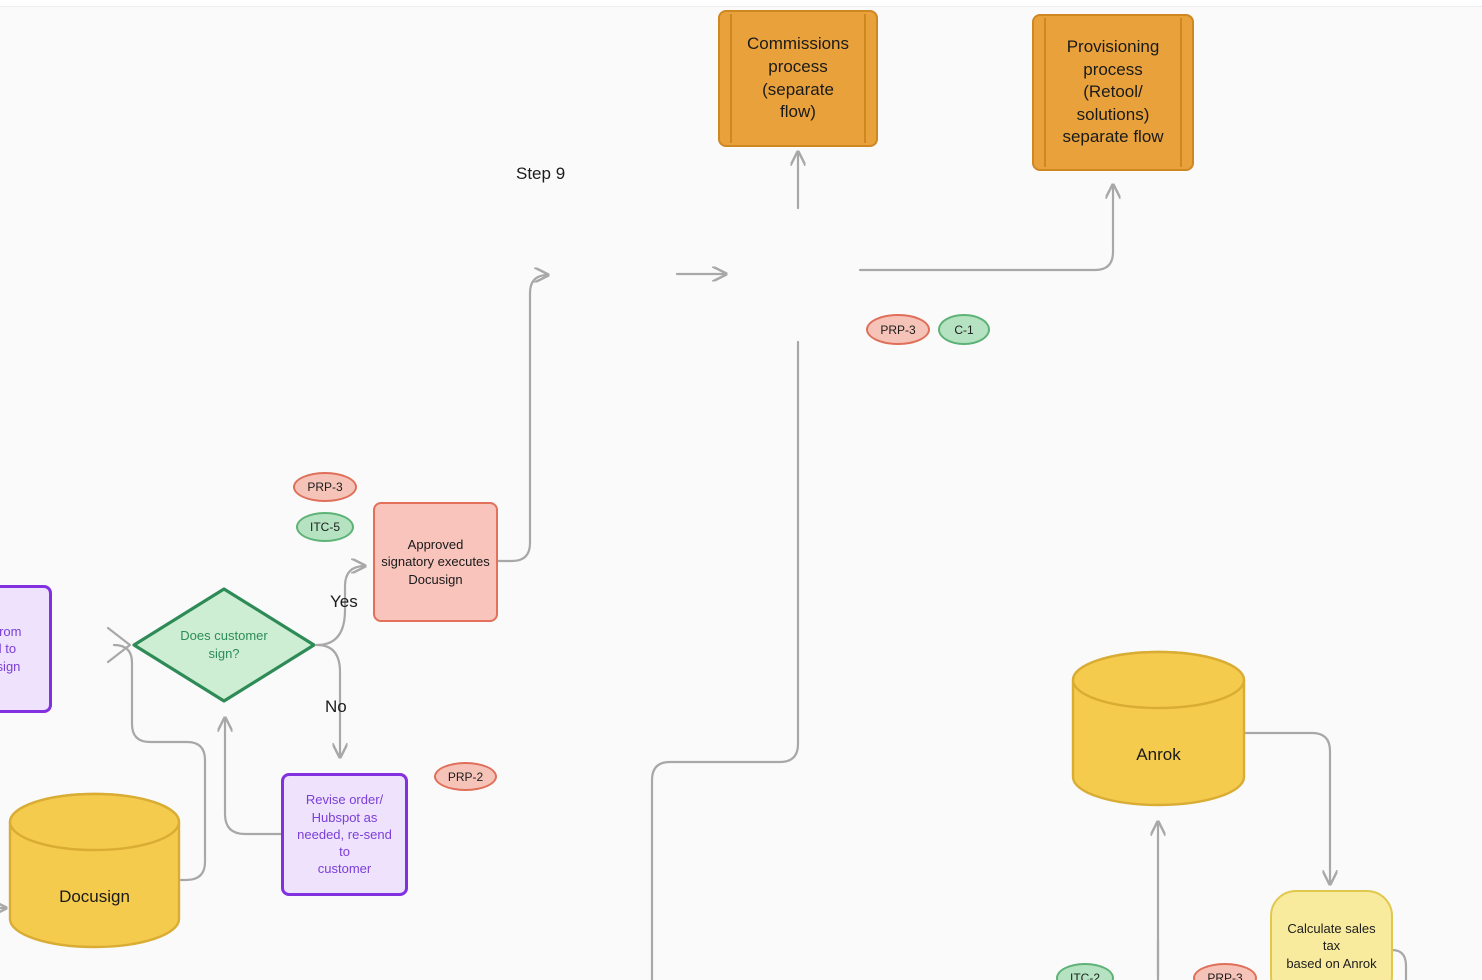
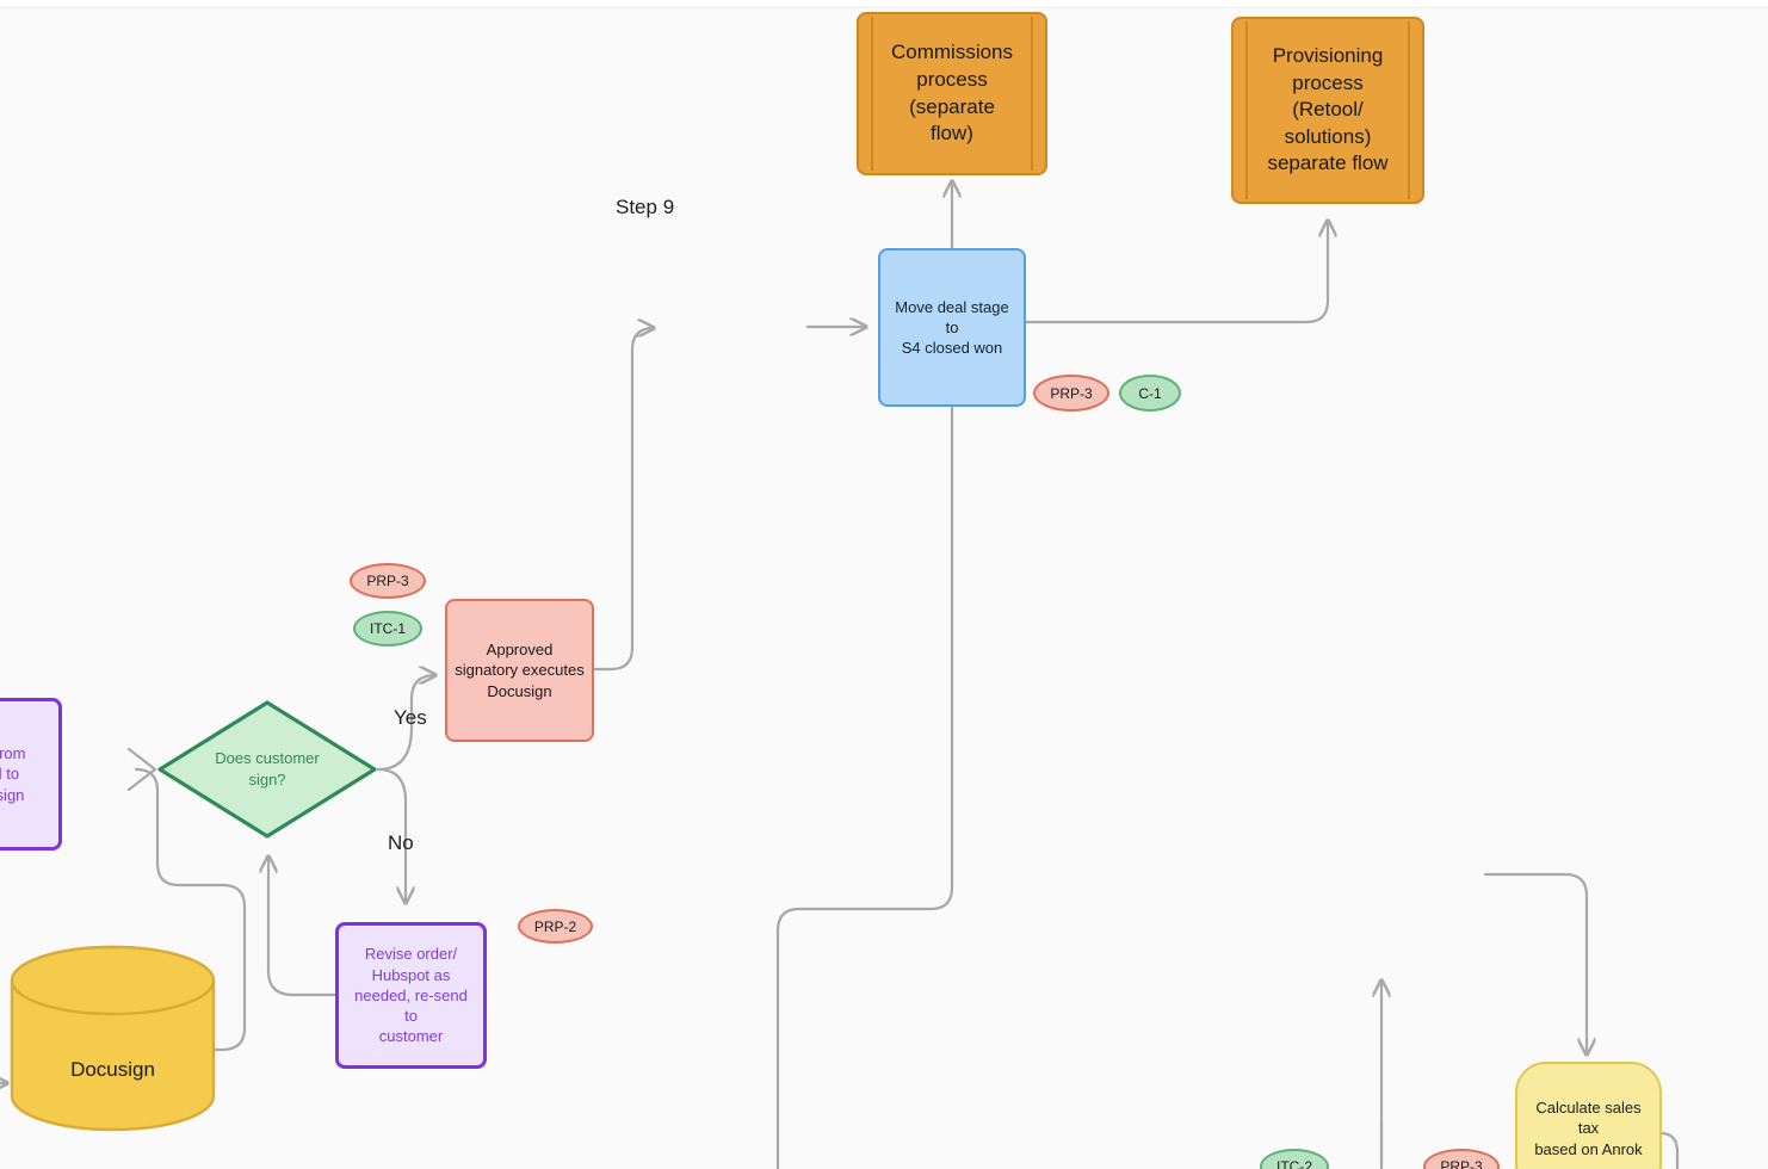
  Commissions
  process
  (separate
  flow)
  Provisioning
  process
  (Retool/
  solutions)
  separate flow
  Step 9
+ Move deal stage to
+ S4 closed won
  PRP-3
  C-1
  PRP-3
- ITC-5
+ ITC-1
  Approved
  signatory executes
  Docusign
  Yes
  No
  Does customer
  sign?
  Revise order/
  Hubspot as
  needed, re-send to
  customer
  PRP-2
  Docusign
- Anrok
  Calculate sales tax
  based on Anrok
  ITC-2
  PRP-3
